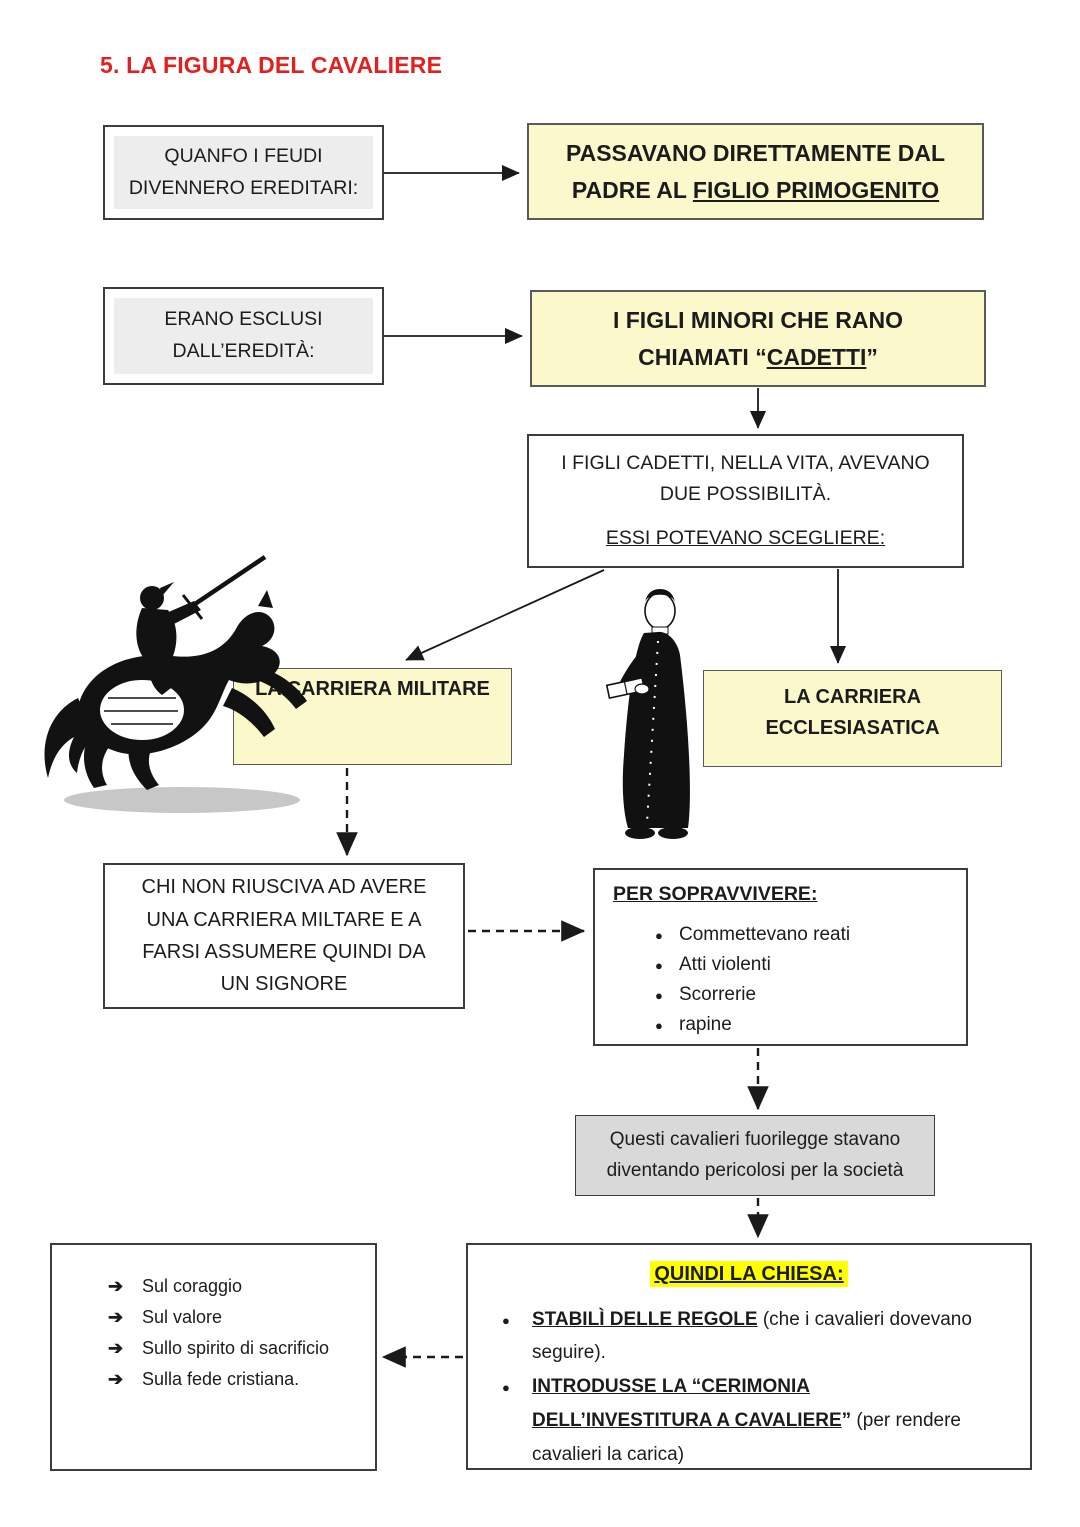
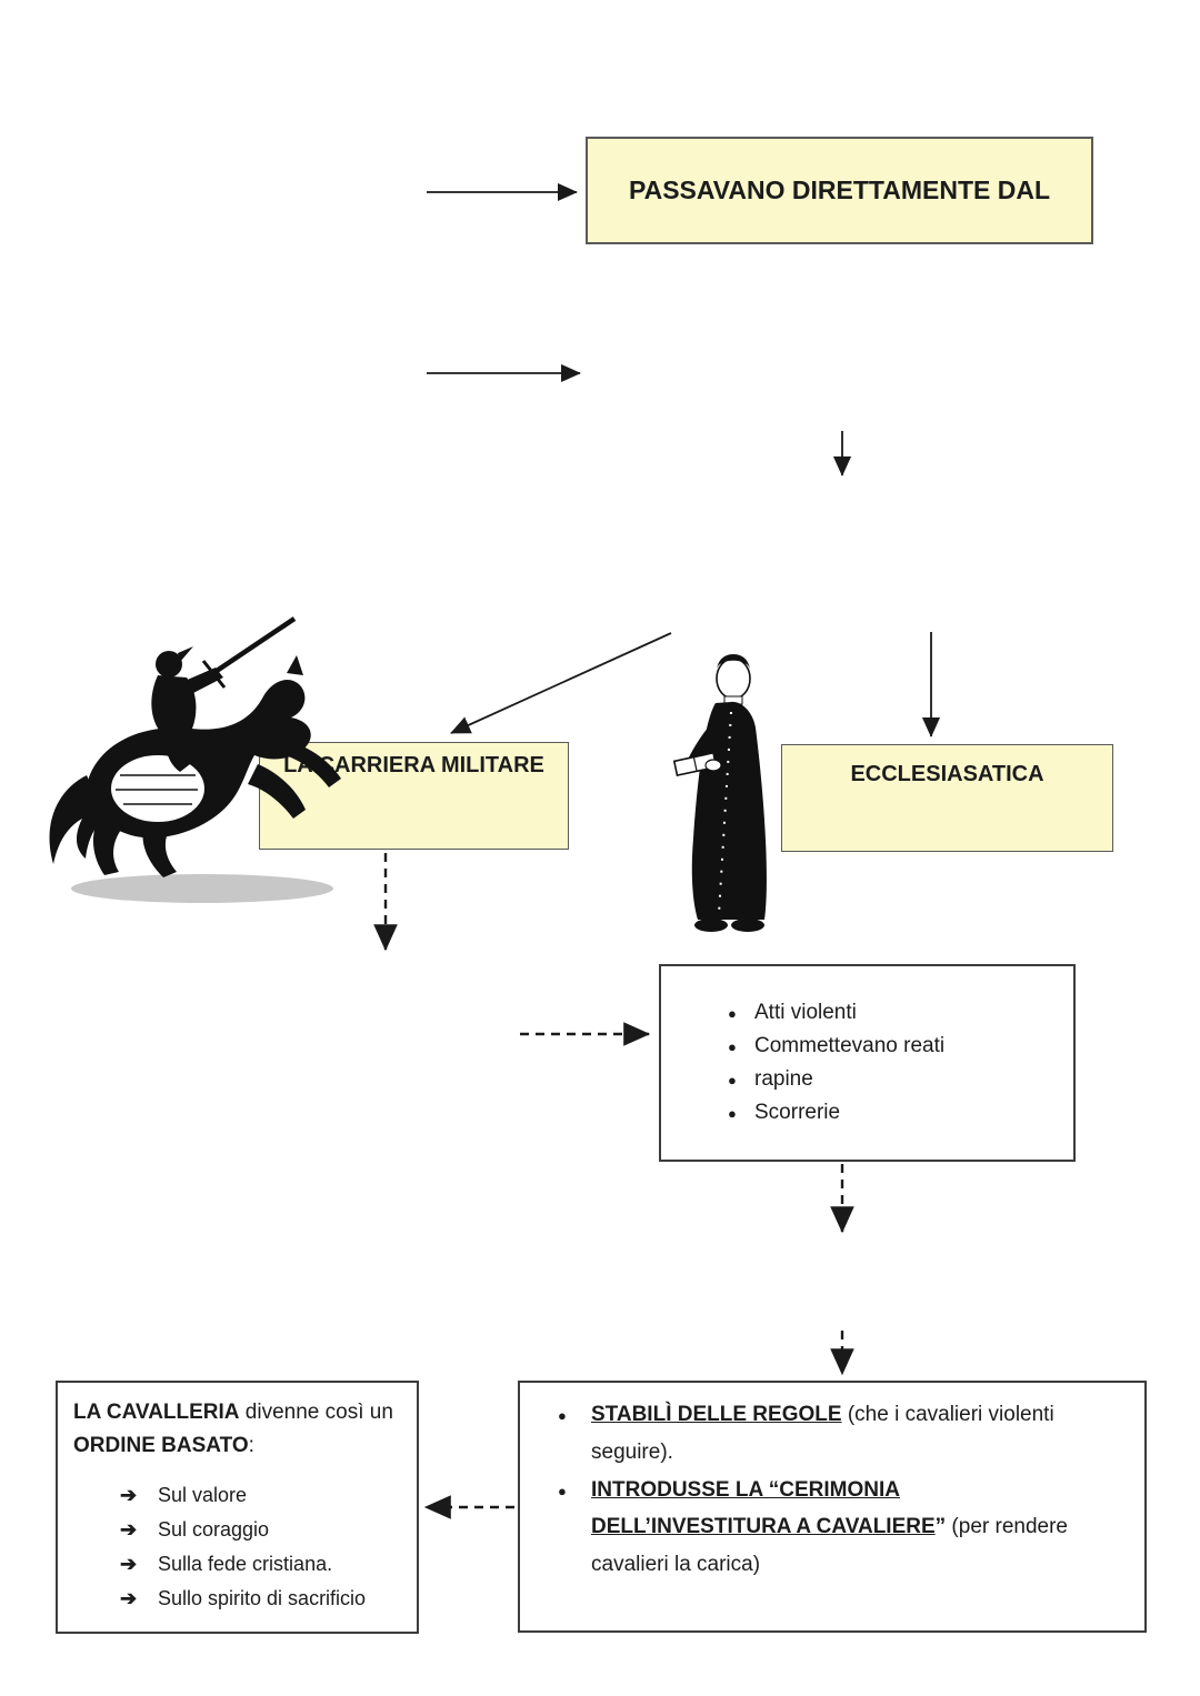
- 5. LA FIGURA DEL CAVALIERE
- QUANFO I FEUDI
- DIVENNERO EREDITARI:
  PASSAVANO DIRETTAMENTE DAL
- PADRE AL FIGLIO PRIMOGENITO
- ERANO ESCLUSI
- DALL’EREDITÀ:
- I FIGLI MINORI CHE RANO
- CHIAMATI “CADETTI”
- I FIGLI CADETTI, NELLA VITA, AVEVANO
- DUE POSSIBILITÀ.
- ESSI POTEVANO SCEGLIERE:
  LAARRIERA MILITARE
- LA CARRIERA
  ECCLESIASATICA
- CHI NON RIUSCIVA AD AVERE
- UNA CARRIERA MILTARE E A
- FARSI ASSUMERE QUINDI DA
- UN SIGNORE
- PER SOPRAVVIVERE:
  ●
- Commettevano reati
+ Atti violenti
  ●
- Atti violenti
+ Commettevano reati
  ●
- Scorrerie
+ rapine
  ●
- rapine
+ Scorrerie
- Questi cavalieri fuorilegge stavano
- diventando pericolosi per la società
- QUINDI LA CHIESA:
  ●
- STABILÌ DELLE REGOLE (che i cavalieri dovevano seguire).
+ STABILÌ DELLE REGOLE (che i cavalieri violenti seguire).
  ●
  INTRODUSSE LA “CERIMONIA
  DELL’INVESTITURA A CAVALIERE” (per rendere cavalieri la carica)
+ LA CAVALLERIA divenne così un ORDINE BASATO:
  ➔
- Sul coraggio
+ Sul valore
  ➔
- Sul valore
+ Sul coraggio
  ➔
- Sullo spirito di sacrificio
+ Sulla fede cristiana.
  ➔
- Sulla fede cristiana.
+ Sullo spirito di sacrificio
